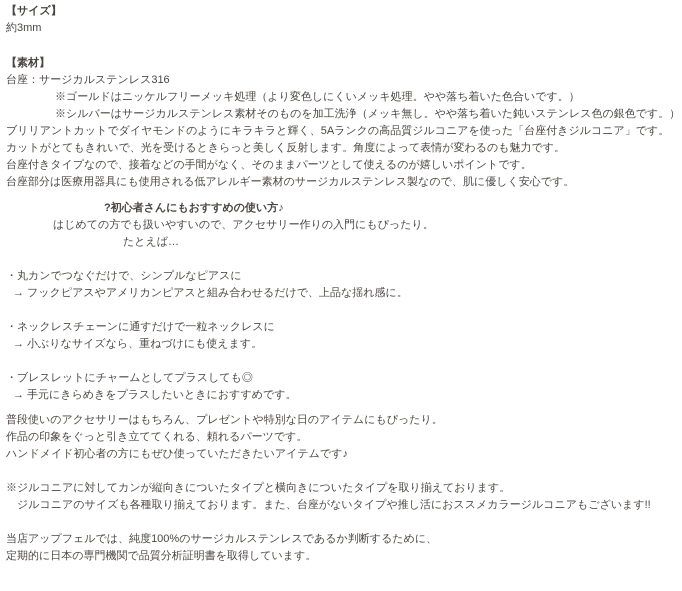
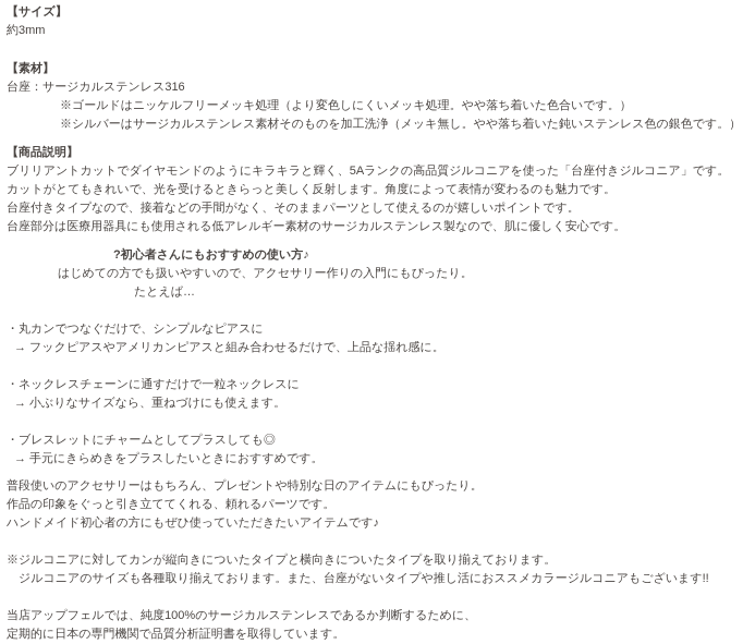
  【サイズ】
  約3mm
  【素材】
  台座：サージカルステンレス316
  ※ゴールドはニッケルフリーメッキ処理（より変色しにくいメッキ処理。やや落ち着いた色合いです。）
  ※シルバーはサージカルステンレス素材そのものを加工洗浄（メッキ無し。やや落ち着いた鈍いステンレス色の銀色です。）
+ 【商品説明】
  ブリリアントカットでダイヤモンドのようにキラキラと輝く、5Aランクの高品質ジルコニアを使った「台座付きジルコニア」です。
  カットがとてもきれいで、光を受けるときらっと美しく反射します。角度によって表情が変わるのも魅力です。
  台座付きタイプなので、接着などの手間がなく、そのままパーツとして使えるのが嬉しいポイントです。
  台座部分は医療用器具にも使用される低アレルギー素材のサージカルステンレス製なので、肌に優しく安心です。
  ?初心者さんにもおすすめの使い方♪
  はじめての方でも扱いやすいので、アクセサリー作りの入門にもぴったり。
  たとえば…
  ・丸カンでつなぐだけで、シンプルなピアスに
  → フックピアスやアメリカンピアスと組み合わせるだけで、上品な揺れ感に。
  ・ネックレスチェーンに通すだけで一粒ネックレスに
  → 小ぶりなサイズなら、重ねづけにも使えます。
  ・ブレスレットにチャームとしてプラスしても◎
  → 手元にきらめきをプラスしたいときにおすすめです。
  普段使いのアクセサリーはもちろん、プレゼントや特別な日のアイテムにもぴったり。
  作品の印象をぐっと引き立ててくれる、頼れるパーツです。
  ハンドメイド初心者の方にもぜひ使っていただきたいアイテムです♪
  ※ジルコニアに対してカンが縦向きについたタイプと横向きについたタイプを取り揃えております。
  ジルコニアのサイズも各種取り揃えております。また、台座がないタイプや推し活におススメカラージルコニアもございます!!
  当店アップフェルでは、純度100%のサージカルステンレスであるか判断するために、
  定期的に日本の専門機関で品質分析証明書を取得しています。
